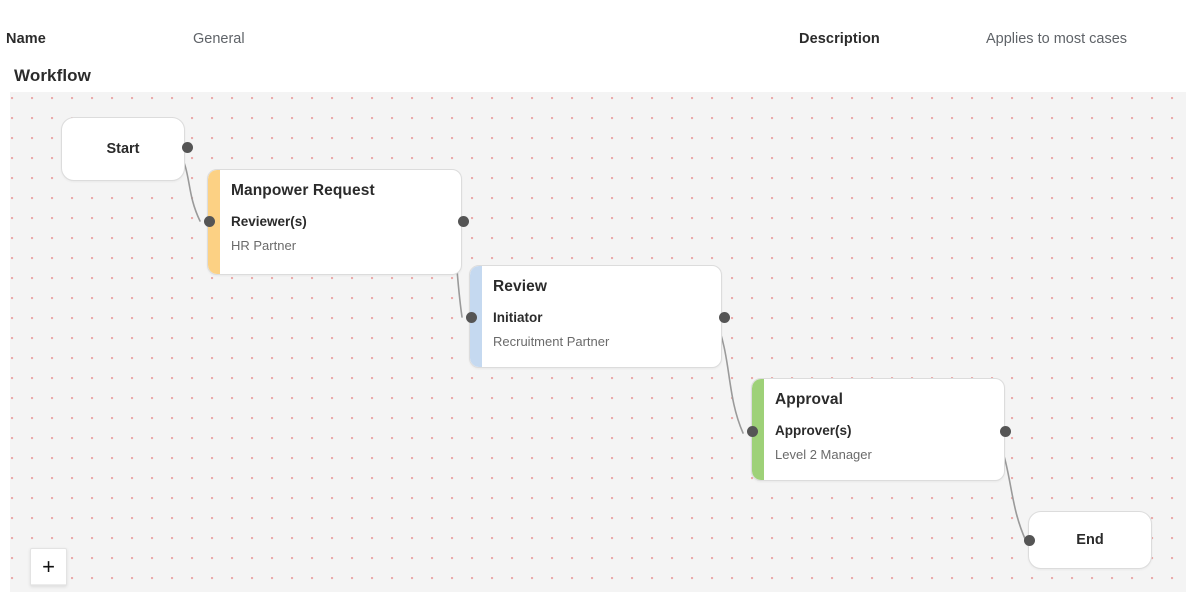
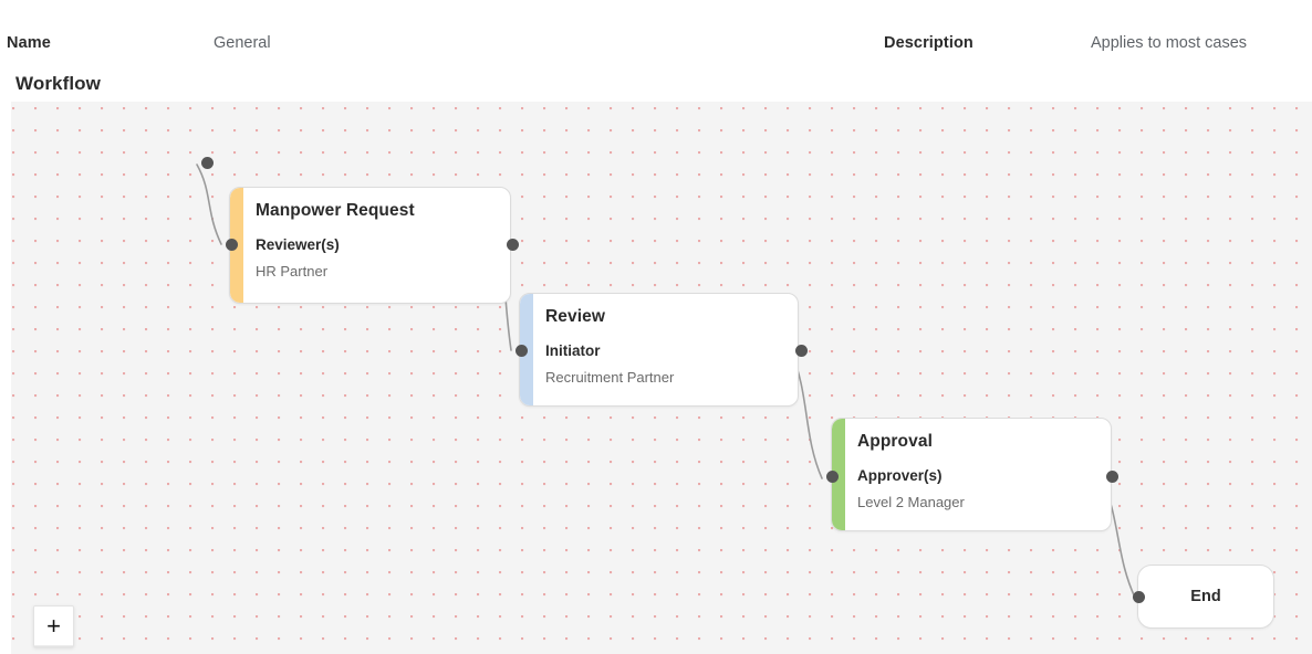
  Name
  General
  Description
  Applies to most cases
  Workflow
- Start
  Manpower Request
  Reviewer(s)
  HR Partner
  Review
  Initiator
  Recruitment Partner
  Approval
  Approver(s)
  Level 2 Manager
  End
  +
